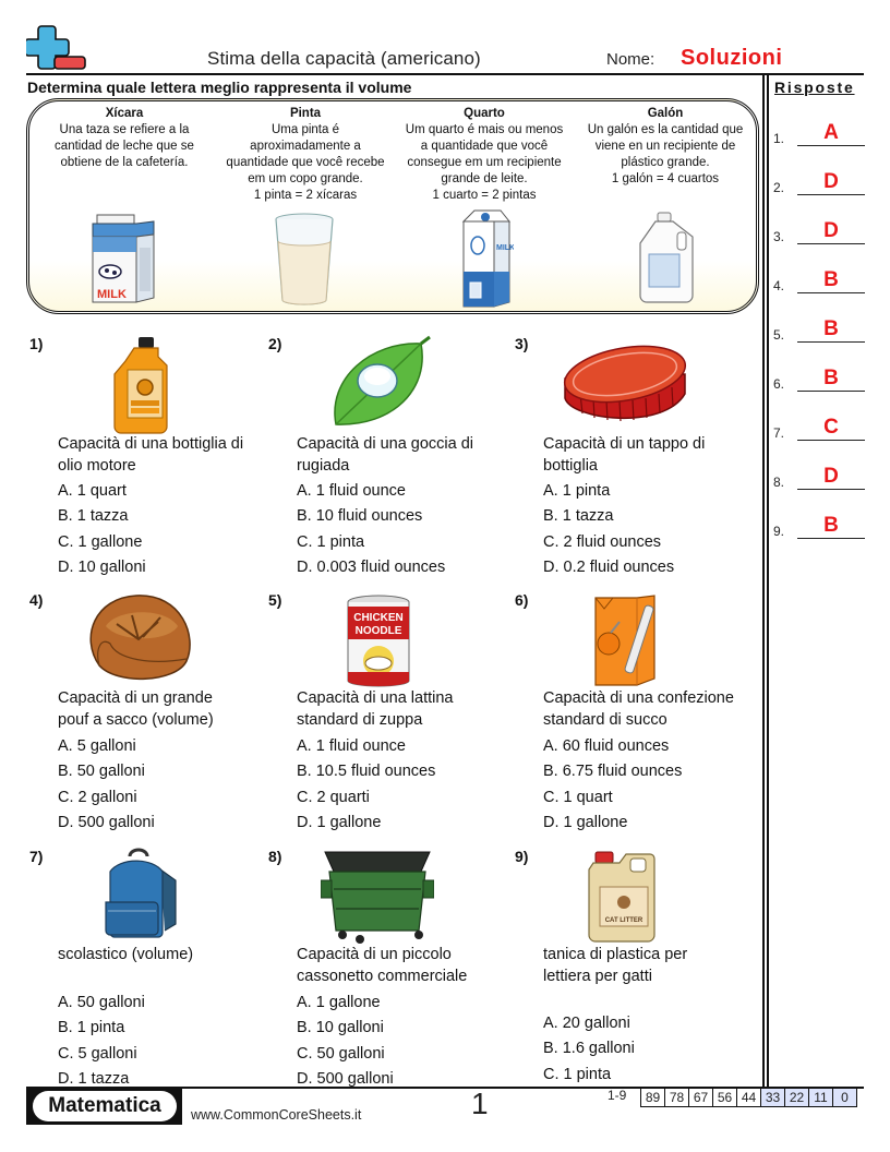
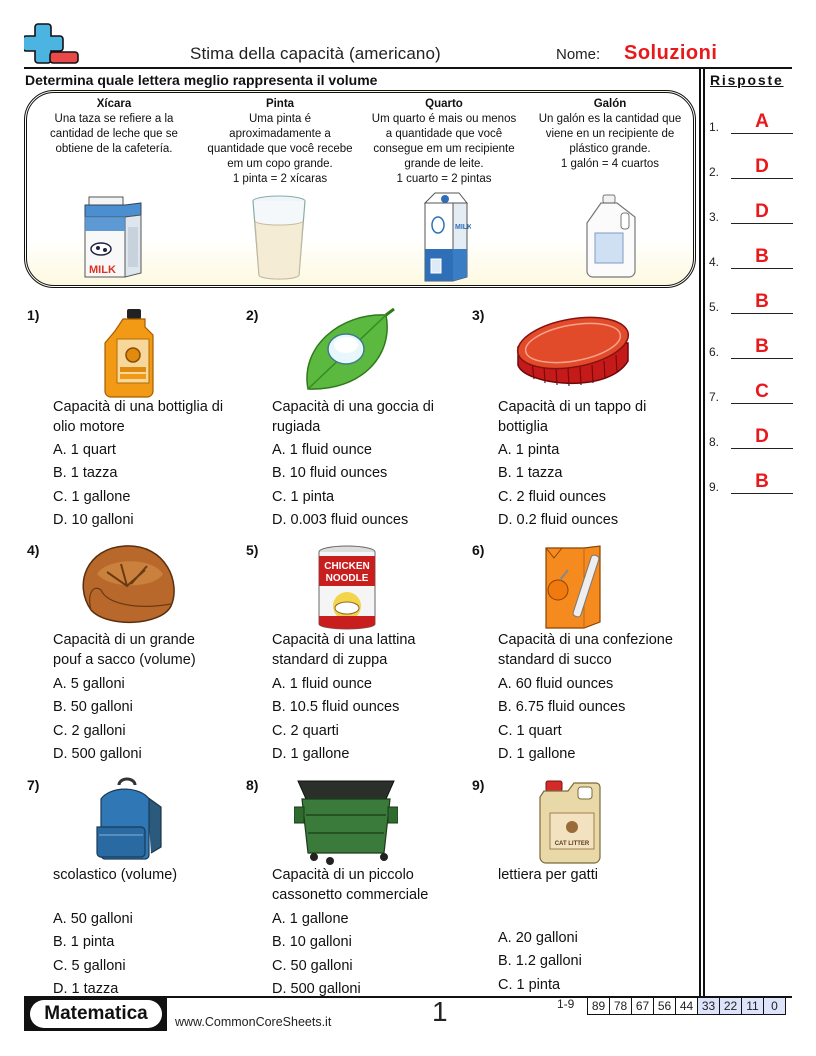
  Stima della capacità (americano)
  Nome:
  Soluzioni
  Determina quale lettera meglio rappresenta il volume
  Risposte
  1.
  A
  2.
  D
  3.
  D
  4.
  B
  5.
  B
  6.
  B
  7.
  C
  8.
  D
  9.
  B
  Xícara
  Una taza se refiere a la
  cantidad de leche que se
  obtiene de la cafetería.
  Pinta
  Uma pinta é
  aproximadamente a
  quantidade que você recebe
  em um copo grande.
  1 pinta = 2 xícaras
  Quarto
  Um quarto é mais ou menos
  a quantidade que você
  consegue em um recipiente
  grande de leite.
  1 cuarto = 2 pintas
  Galón
  Un galón es la cantidad que
  viene en un recipiente de
  plástico grande.
  1 galón = 4 cuartos
  MILK
  1)
  Capacità di una bottiglia di
  olio motore
  A. 1 quart
  B. 1 tazza
  C. 1 gallone
  D. 10 galloni
  2)
  Capacità di una goccia di
  rugiada
  A. 1 fluid ounce
  B. 10 fluid ounces
  C. 1 pinta
  D. 0.003 fluid ounces
  3)
  Capacità di un tappo di
  bottiglia
  A. 1 pinta
  B. 1 tazza
  C. 2 fluid ounces
  D. 0.2 fluid ounces
  4)
  Capacità di un grande
  pouf a sacco (volume)
  A. 5 galloni
  B. 50 galloni
  C. 2 galloni
  D. 500 galloni
  5)
  CHICKEN
  NOODLE
  Capacità di una lattina
  standard di zuppa
  A. 1 fluid ounce
  B. 10.5 fluid ounces
  C. 2 quarti
  D. 1 gallone
  6)
  Capacità di una confezione
  standard di succo
  A. 60 fluid ounces
  B. 6.75 fluid ounces
  C. 1 quart
  D. 1 gallone
  7)
  scolastico (volume)
  A. 50 galloni
  B. 1 pinta
  C. 5 galloni
  D. 1 tazza
  8)
  Capacità di un piccolo
  cassonetto commerciale
  A. 1 gallone
  B. 10 galloni
  C. 50 galloni
  D. 500 galloni
  9)
- tanica di plastica per
  lettiera per gatti
  A. 20 galloni
- B. 1.6 galloni
+ B. 1.2 galloni
  C. 1 pinta
  Matematica
  www.CommonCoreSheets.it
  1
  1-9
  89
  78
  67
  56
  44
  33
  22
  11
  0
